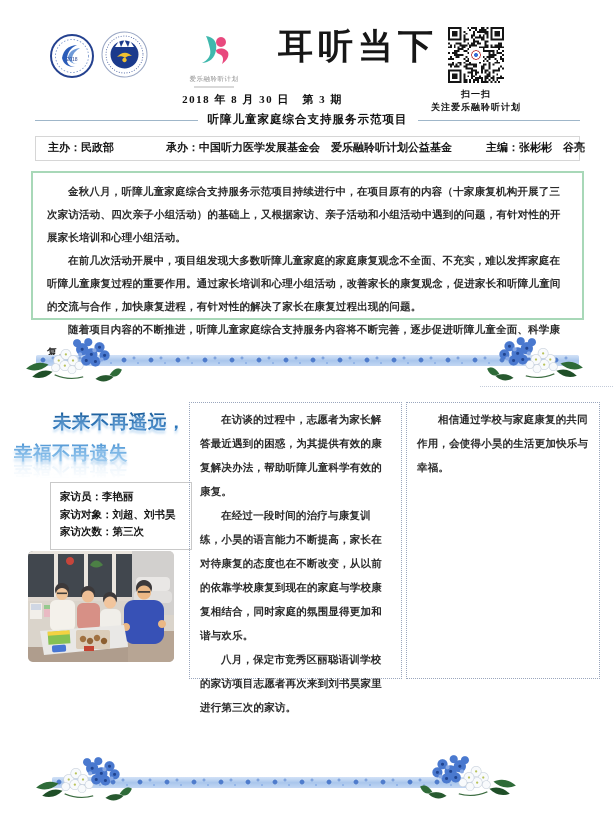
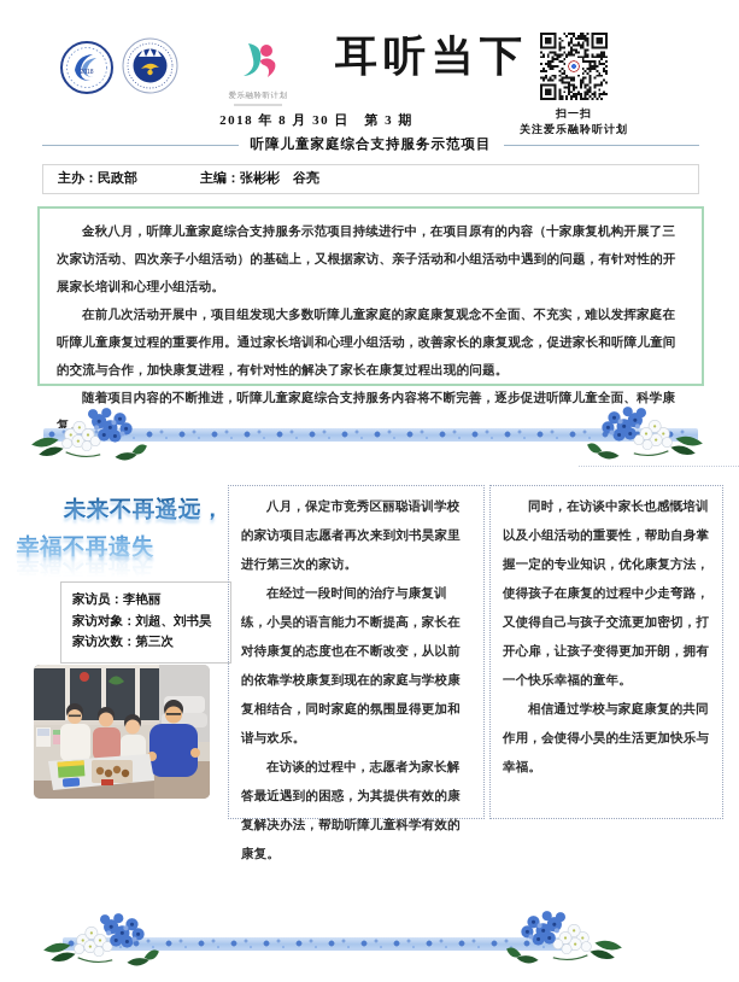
  耳听当下
  扫一扫
  关注爱乐融聆听计划
  2018 年 8 月 30 日 第 3 期
  听障儿童家庭综合支持服务示范项目
  主办：民政部
- 承办：中国听力医学发展基金会 爱乐融聆听计划公益基金
  主编：张彬彬 谷亮
  金秋八月，听障儿童家庭综合支持服务示范项目持续进行中，在项目原有的内容（十家康复机构开展了三次家访活动、四次亲子小组活动）的基础上，又根据家访、亲子活动和小组活动中遇到的问题，有针对性的开展家长培训和心理小组活动。
  在前几次活动开展中，项目组发现大多数听障儿童家庭的家庭康复观念不全面、不充实，难以发挥家庭在听障儿童康复过程的重要作用。通过家长培训和心理小组活动，改善家长的康复观念，促进家长和听障儿童间的交流与合作，加快康复进程，有针对性的解决了家长在康复过程出现的问题。
  随着项目内容的不断推进，听障儿童家庭综合支持服务内容将不断完善，逐步促进听障儿童全面、科学康复
  未来不再遥远，幸福不再遗失
  家访员：李艳丽
  家访对象：刘超、刘书昊
  家访次数：第三次
- 在访谈的过程中，志愿者为家长解答最近遇到的困惑，为其提供有效的康复解决办法，帮助听障儿童科学有效的康复。
+ 八月，保定市竞秀区丽聪语训学校的家访项目志愿者再次来到刘书昊家里进行第三次的家访。
  在经过一段时间的治疗与康复训练，小昊的语言能力不断提高，家长在对待康复的态度也在不断改变，从以前的依靠学校康复到现在的家庭与学校康复相结合，同时家庭的氛围显得更加和谐与欢乐。
- 八月，保定市竞秀区丽聪语训学校的家访项目志愿者再次来到刘书昊家里进行第三次的家访。
+ 在访谈的过程中，志愿者为家长解答最近遇到的困惑，为其提供有效的康复解决办法，帮助听障儿童科学有效的康复。
+ 同时，在访谈中家长也感慨培训以及小组活动的重要性，帮助自身掌握一定的专业知识，优化康复方法，使得孩子在康复的过程中少走弯路，又使得自己与孩子交流更加密切，打开心扉，让孩子变得更加开朗，拥有一个快乐幸福的童年。
  相信通过学校与家庭康复的共同作用，会使得小昊的生活更加快乐与幸福。
